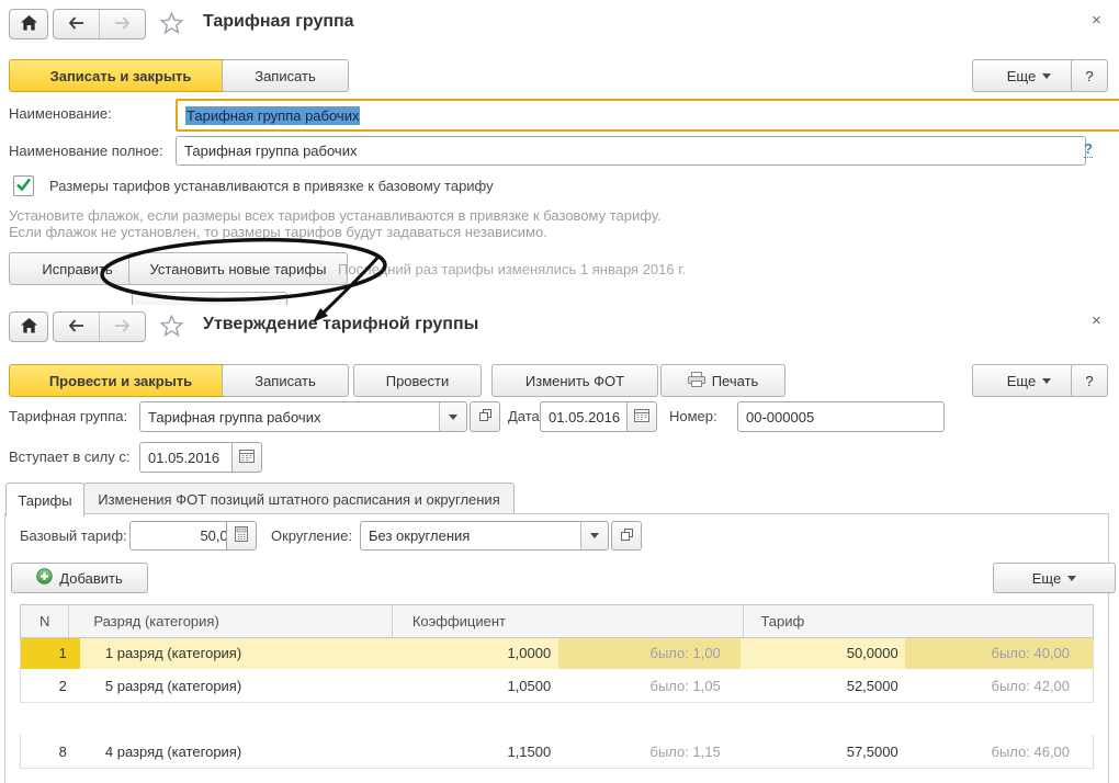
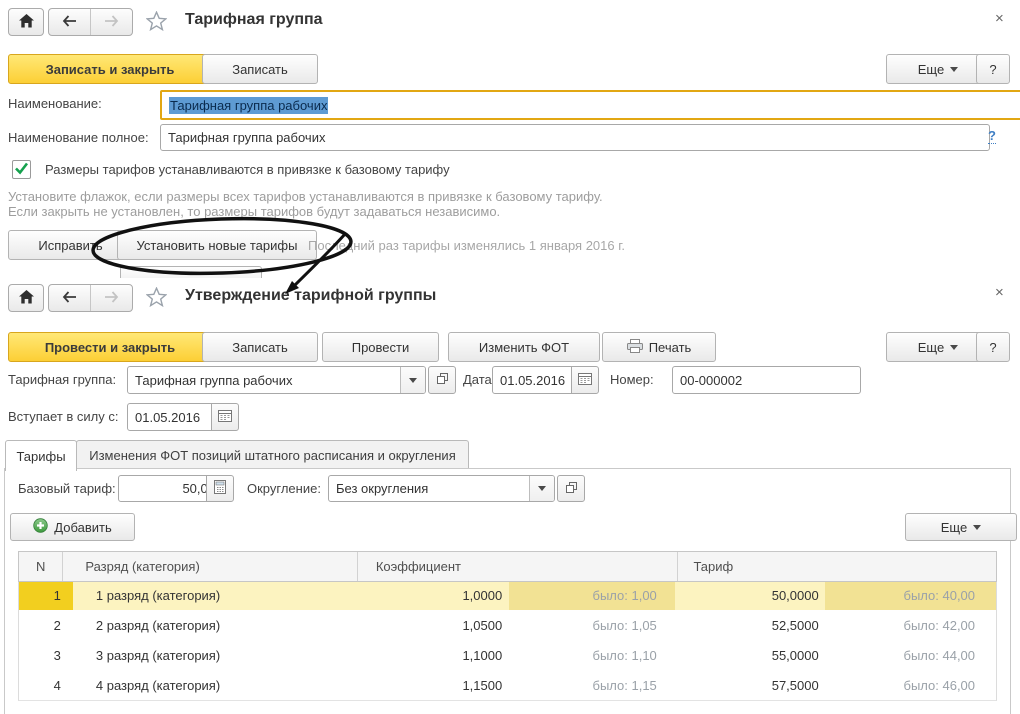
  Тарифная группа
  ×
  Записать и закрыть
  Записать
  Еще
  ?
  Наименование:
  Тарифная группа рабочих
  Наименование полное:
  Тарифная группа рабочих
  ?
  Размеры тарифов устанавливаются в привязке к базовому тарифу
  Установите флажок, если размеры всех тарифов устанавливаются в привязке к базовому тарифу.
- Если флажок не установлен, то размеры тарифов будут задаваться независимо.
+ Если закрыть не установлен, то размеры тарифов будут задаваться независимо.
  Исправить
  Установить новые тарифы
  Посений раз тарифы изменялись 1 января 2016 г.
  Утверждение тарифной группы
  ×
  Провести и закрыть
  Записать
  Провести
  Изменить ФОТ
  Печать
  Еще
  ?
  Тарифная группа:
  Тарифная группа рабочих
  Дата
  01.05.2016
  Номер:
- 00-000005
+ 00-000002
  Вступает в силу с:
  01.05.2016
  Тарифы
  Изменения ФОТ позиций штатного расписания и округления
  Базовый тариф:
  50,0
  Округление:
  Без округления
  Добавить
  Еще
  N
  Разряд (категория)
  Коэффициент
  Тариф
  1
  1 разряд (категория)
  1,0000
  было: 1,00
  50,0000
  было: 40,00
  2
- 5 разряд (категория)
+ 2 разряд (категория)
  1,0500
  было: 1,05
  52,5000
  было: 42,00
+ 3
+ 3 разряд (категория)
+ 1,1000
+ было: 1,10
+ 55,0000
+ было: 44,00
- 8
+ 4
  4 разряд (категория)
  1,1500
  было: 1,15
  57,5000
  было: 46,00
